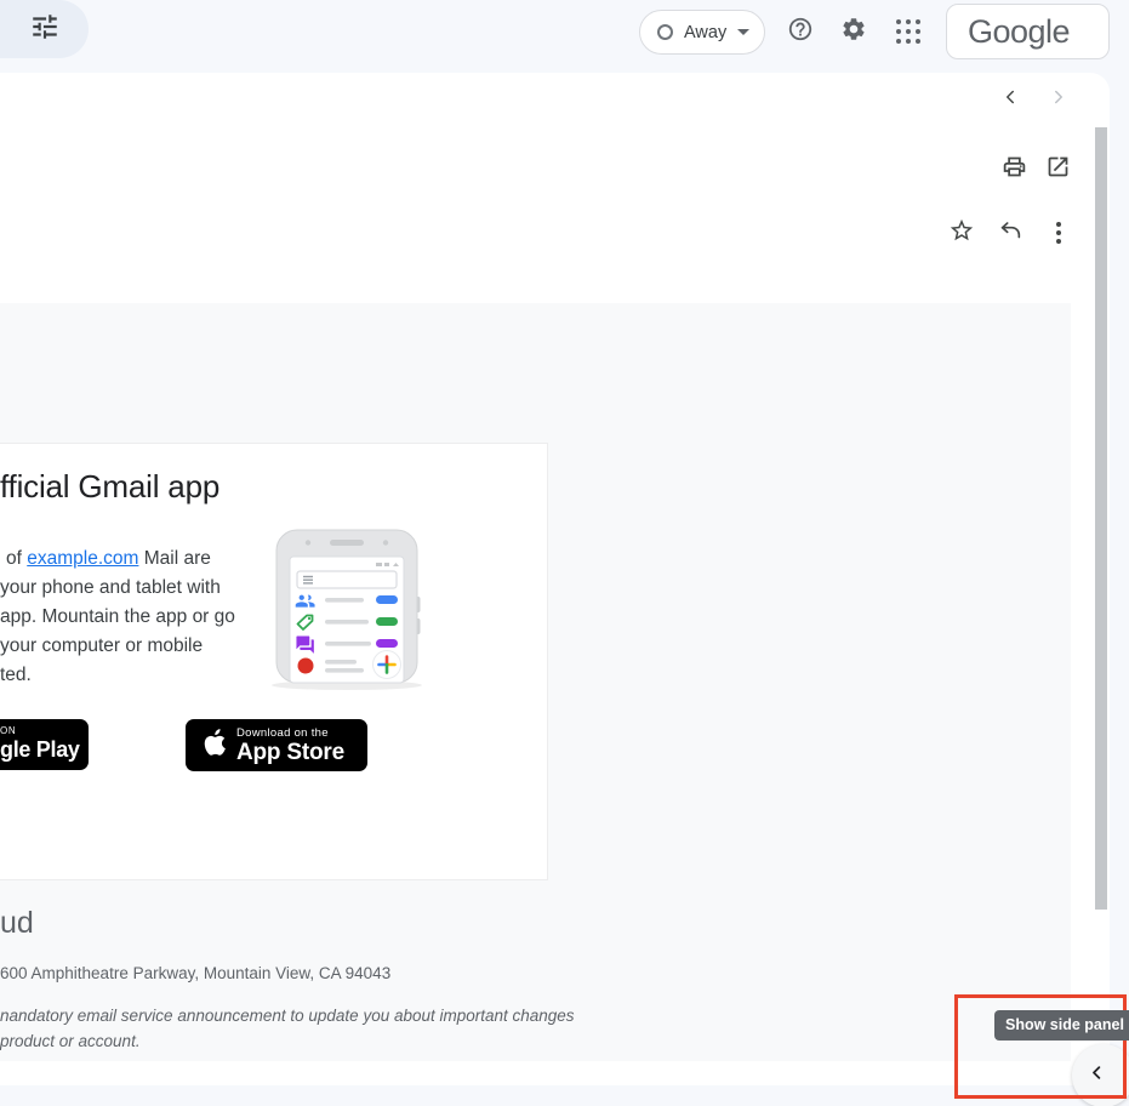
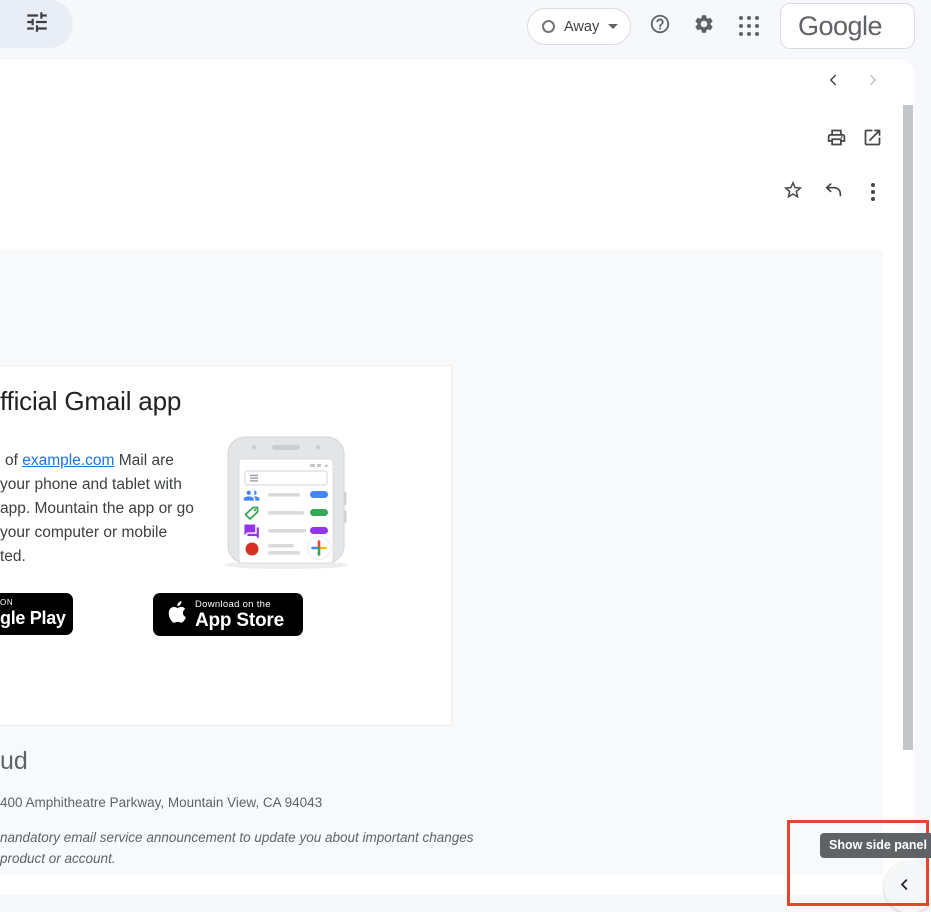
  Away
  Google
  fficial Gmail app
  of example.com Mail are
  your phone and tablet with
  app. Mountain the app or go
  your computer or mobile
  ted.
  ON
  gle Play
  Download on the
  App Store
  ud
- 600 Amphitheatre Parkway, Mountain View, CA 94043
+ 400 Amphitheatre Parkway, Mountain View, CA 94043
  nandatory email service announcement to update you about important changes
  product or account.
  Show side panel
